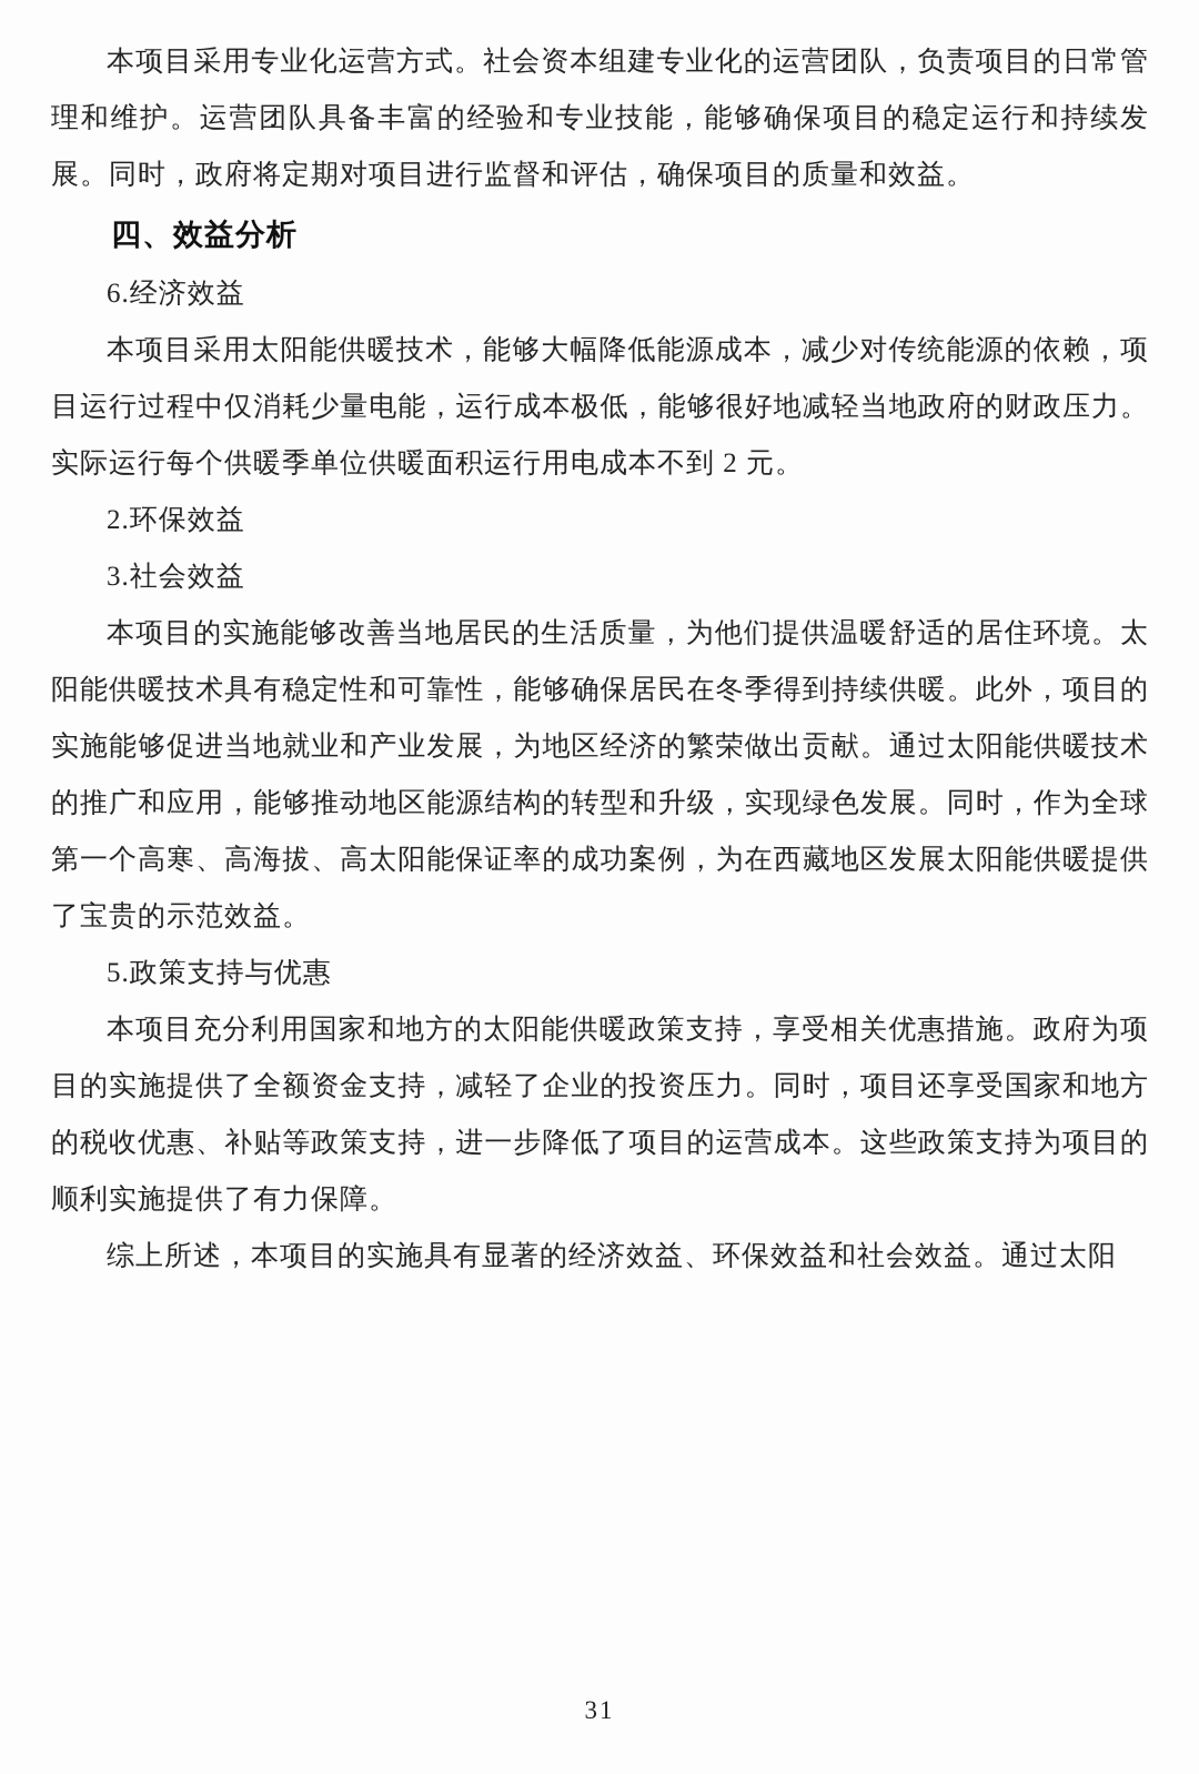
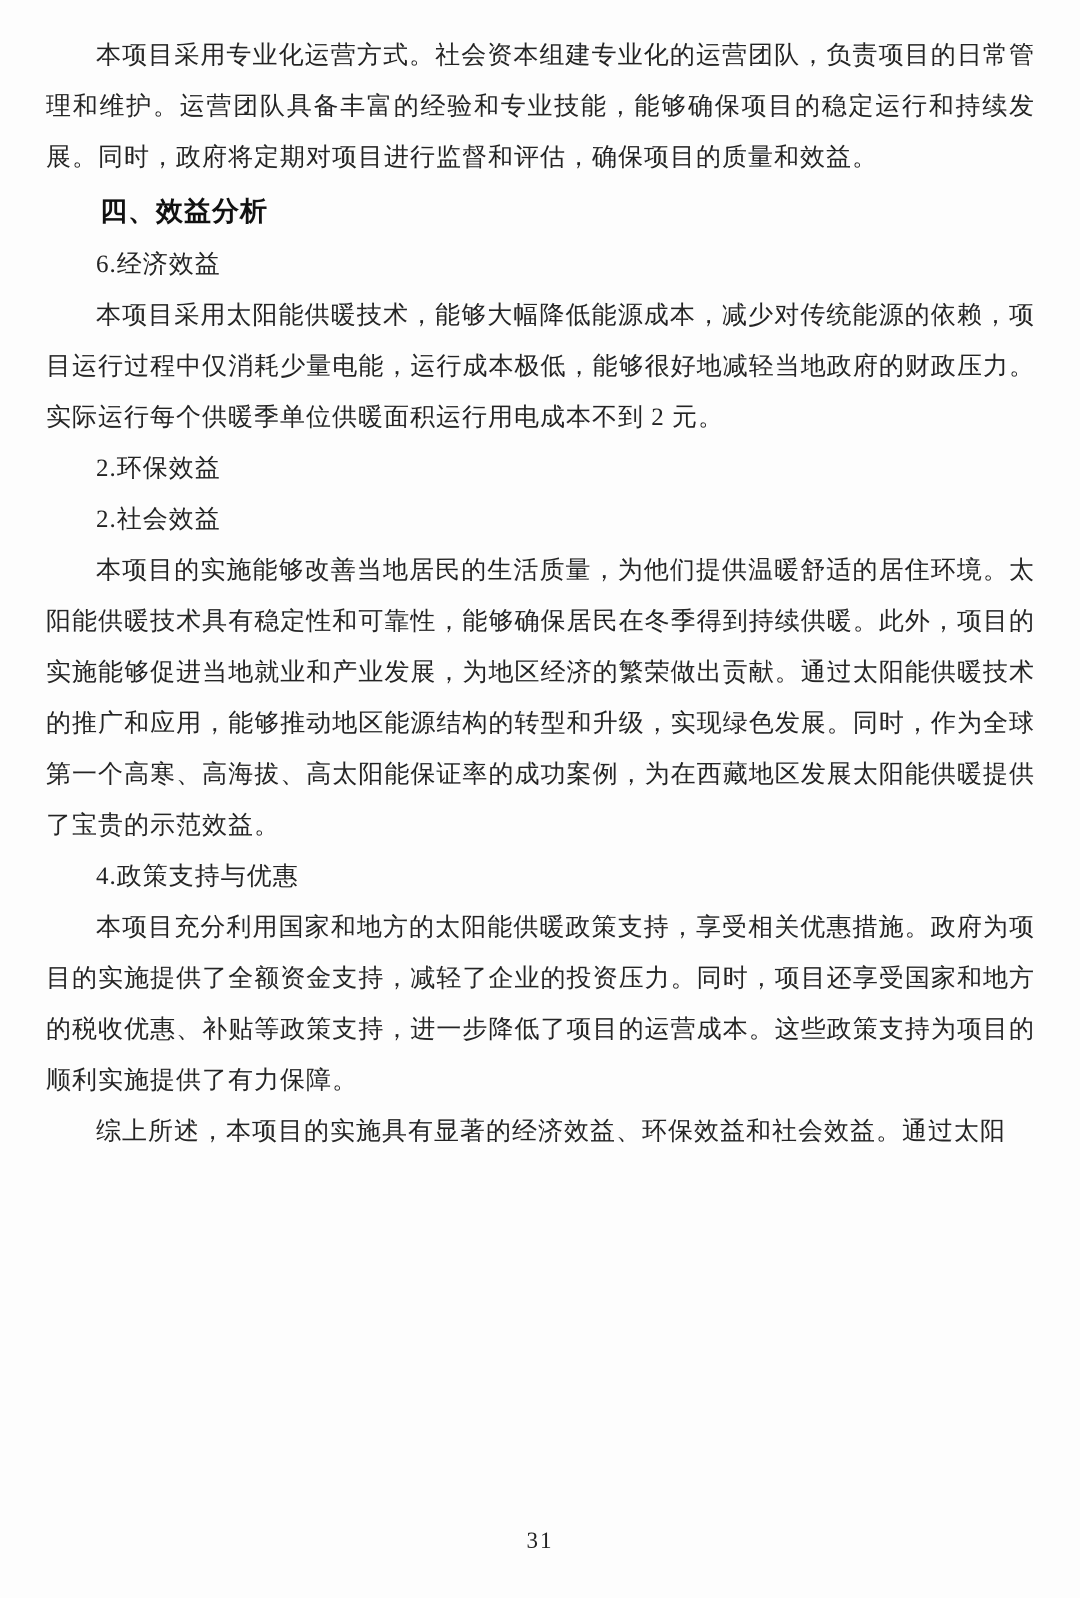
  本项目采用专业化运营方式。社会资本组建专业化的运营团队，负责项目的日常管理和维护。运营团队具备丰富的经验和专业技能，能够确保项目的稳定运行和持续发展。同时，政府将定期对项目进行监督和评估，确保项目的质量和效益。
  四、效益分析
  6.经济效益
  本项目采用太阳能供暖技术，能够大幅降低能源成本，减少对传统能源的依赖，项目运行过程中仅消耗少量电能，运行成本极低，能够很好地减轻当地政府的财政压力。实际运行每个供暖季单位供暖面积运行用电成本不到 2 元。
  2.环保效益
- 3.社会效益
+ 2.社会效益
  本项目的实施能够改善当地居民的生活质量，为他们提供温暖舒适的居住环境。太阳能供暖技术具有稳定性和可靠性，能够确保居民在冬季得到持续供暖。此外，项目的实施能够促进当地就业和产业发展，为地区经济的繁荣做出贡献。通过太阳能供暖技术的推广和应用，能够推动地区能源结构的转型和升级，实现绿色发展。同时，作为全球第一个高寒、高海拔、高太阳能保证率的成功案例，为在西藏地区发展太阳能供暖提供了宝贵的示范效益。
- 5.政策支持与优惠
+ 4.政策支持与优惠
  本项目充分利用国家和地方的太阳能供暖政策支持，享受相关优惠措施。政府为项目的实施提供了全额资金支持，减轻了企业的投资压力。同时，项目还享受国家和地方的税收优惠、补贴等政策支持，进一步降低了项目的运营成本。这些政策支持为项目的顺利实施提供了有力保障。
  综上所述，本项目的实施具有显著的经济效益、环保效益和社会效益。通过太阳
  31
